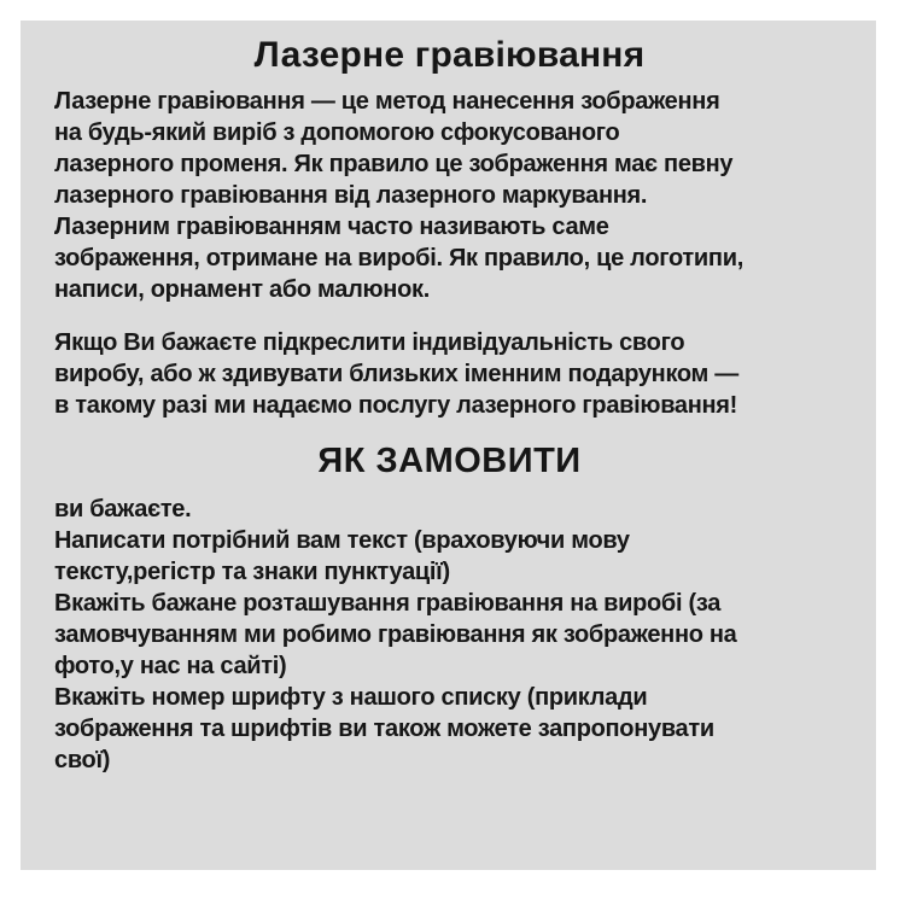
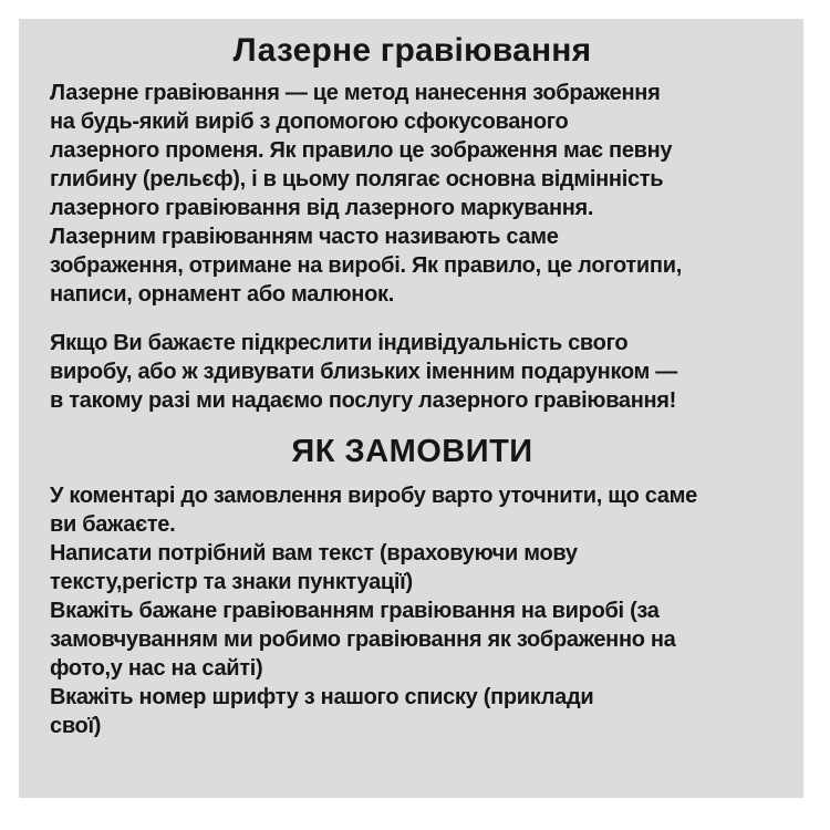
  Лазерне гравіювання
  Лазерне гравіювання — це метод нанесення зображення
  на будь-який виріб з допомогою сфокусованого
  лазерного променя. Як правило це зображення має певну
+ глибину (рельєф), і в цьому полягає основна відмінність
  лазерного гравіювання від лазерного маркування.
  Лазерним гравіюванням часто називають саме
  зображення, отримане на виробі. Як правило, це логотипи,
  написи, орнамент або малюнок.
  Якщо Ви бажаєте підкреслити індивідуальність свого
  виробу, або ж здивувати близьких іменним подарунком —
  в такому разі ми надаємо послугу лазерного гравіювання!
  ЯК ЗАМОВИТИ
+ У коментарі до замовлення виробу варто уточнити, що саме
  ви бажаєте.
  Написати потрібний вам текст (враховуючи мову
  тексту,регістр та знаки пунктуації)
- Вкажіть бажане розташування гравіювання на виробі (за
+ Вкажіть бажане гравіюванням гравіювання на виробі (за
  замовчуванням ми робимо гравіювання як зображенно на
  фото,у нас на сайті)
  Вкажіть номер шрифту з нашого списку (приклади
- зображення та шрифтів ви також можете запропонувати
  свої)
